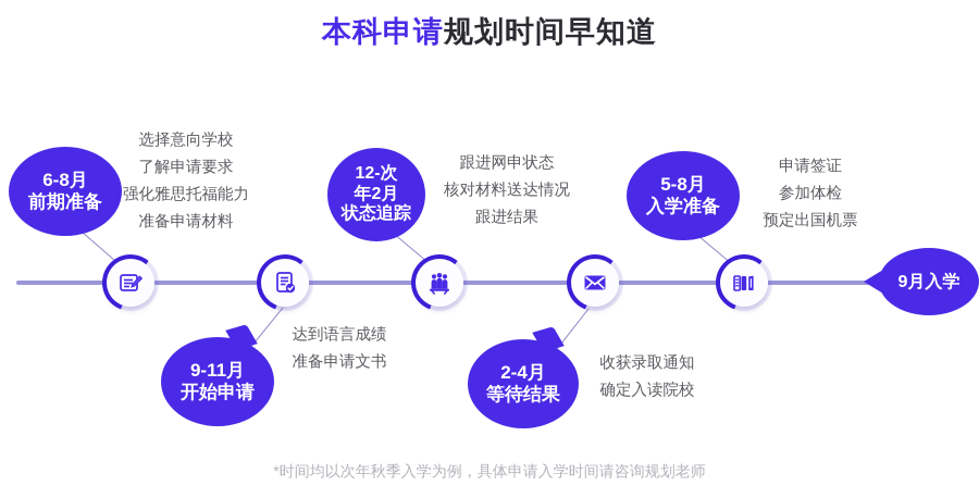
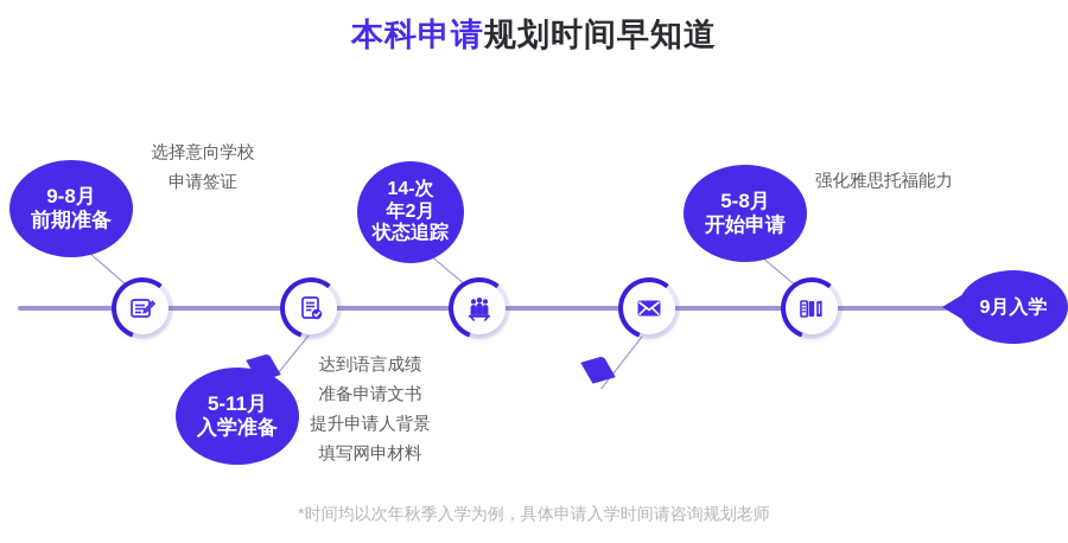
  本科申请规划时间早知道
- 6-8月
+ 9-8月
  前期准备
  选择意向学校
- 了解申请要求
- 强化雅思托福能力
+ 申请签证
- 准备申请材料
- 9-11月
+ 5-11月
- 开始申请
+ 入学准备
  达到语言成绩
  准备申请文书
+ 提升申请人背景
+ 填写网申材料
- 12-次
+ 14-次
  年2月
  状态追踪
- 跟进网申状态
- 核对材料送达情况
- 跟进结果
- 2-4月
- 等待结果
- 收获录取通知
- 确定入读院校
  5-8月
- 入学准备
+ 开始申请
- 申请签证
+ 强化雅思托福能力
- 参加体检
- 预定出国机票
  9月入学
  *时间均以次年秋季入学为例，具体申请入学时间请咨询规划老师
